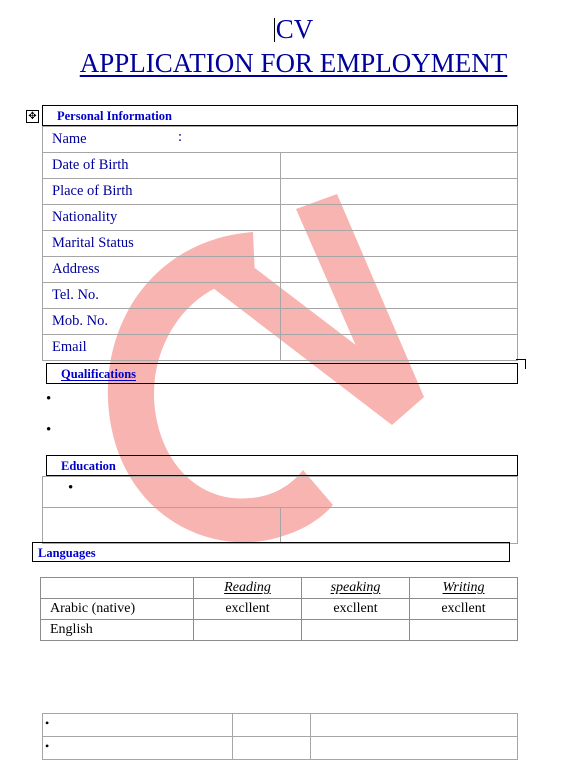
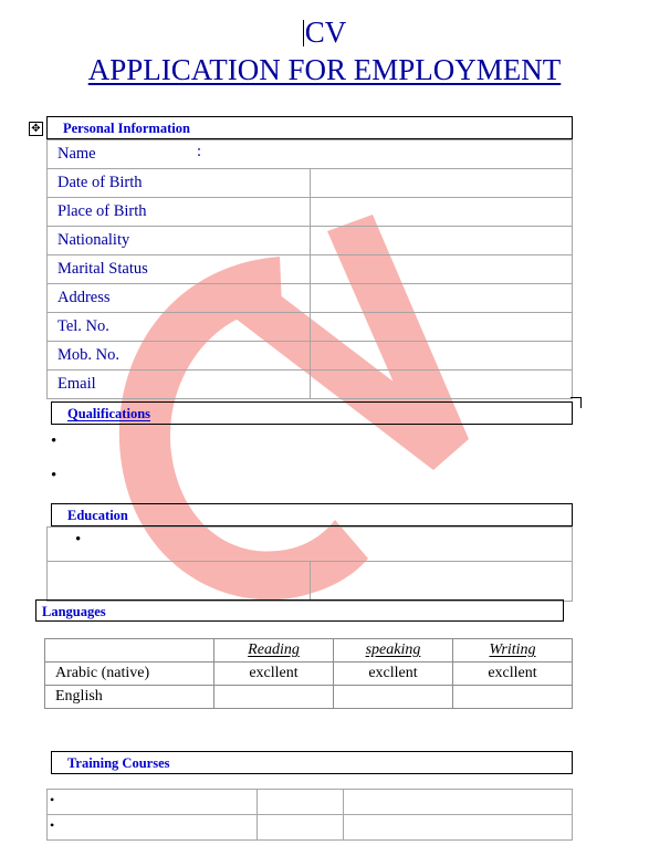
  CV
  APPLICATION FOR EMPLOYMENT
  ✥
  Personal Information
  Name :
  Date of Birth
  Place of Birth
  Nationality
  Marital Status
  Address
  Tel. No.
  Mob. No.
  Email
  Qualifications
  •
  •
  Education
  •
  Languages
  	Reading	speaking	Writing
  Arabic (native)	excllent	excllent	excllent
  English
+ Training Courses
  •
  •
